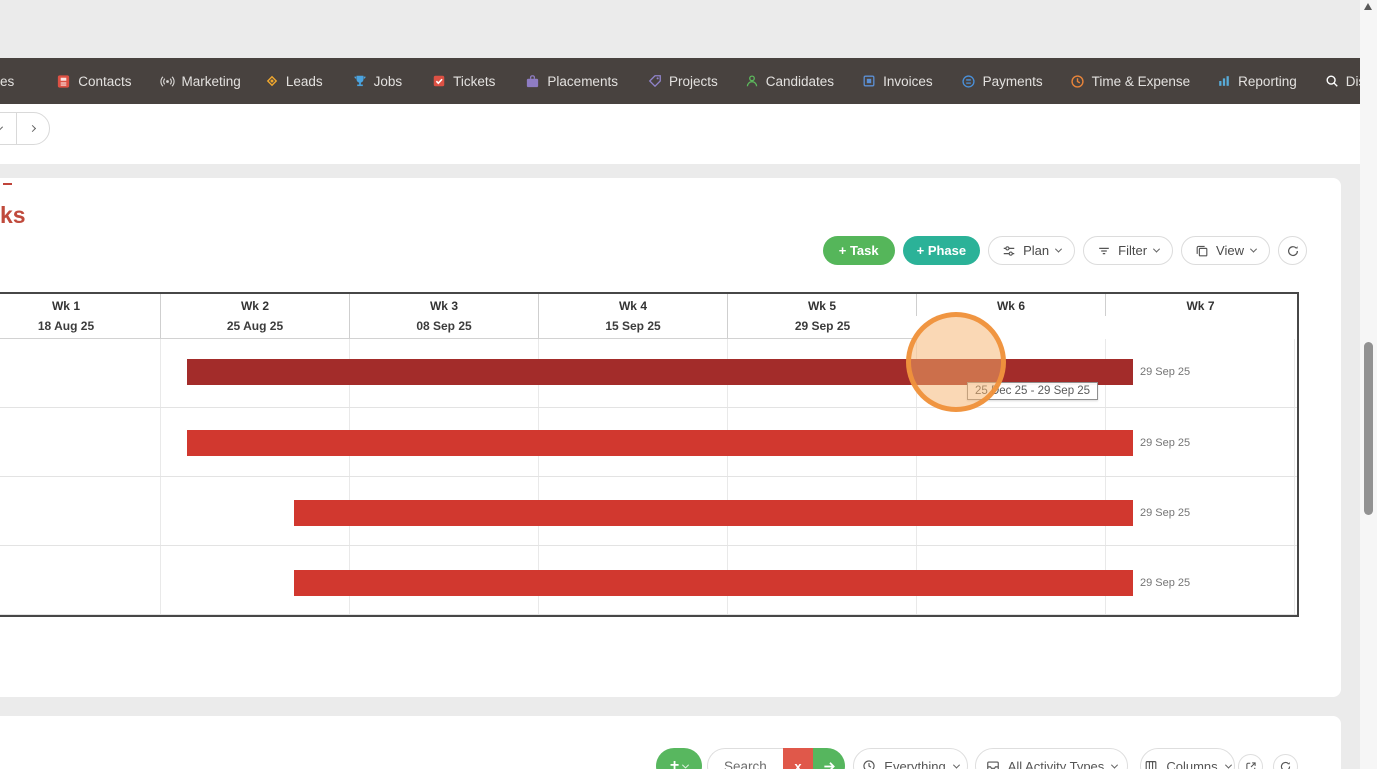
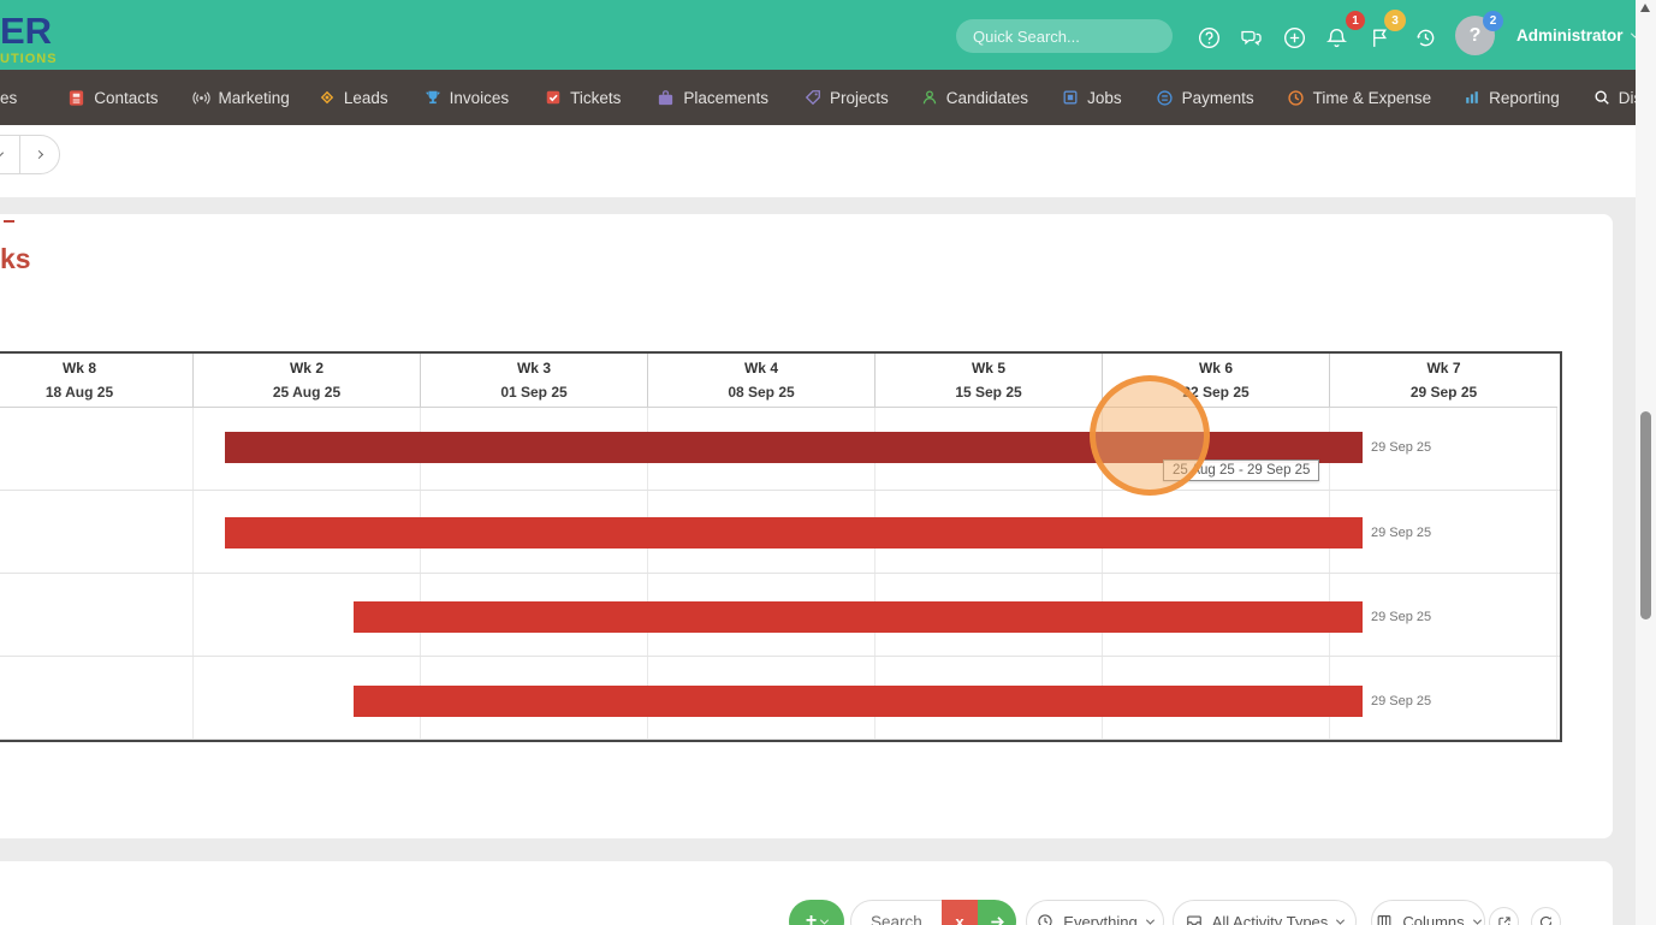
+ ER
+ UTIONS
+ Quick Search...
+ 1
+ 3
+ ?
+ 2
+ Administrator
  es
  Contacts
  Marketing
  Leads
- Jobs
+ Invoices
  Tickets
  Placements
  Projects
  Candidates
- Invoices
+ Jobs
  Payments
  Time & Expense
  Reporting
  ks
- + Task
- + Phase
- Plan
- Filter
- View
- Wk 1
+ Wk 8
  Wk 2
  Wk 3
  Wk 4
  Wk 5
  Wk 6
  Wk 7
  18 Aug 25
  25 Aug 25
+ 01 Sep 25
  08 Sep 25
  15 Sep 25
+ 22 Sep 25
  29 Sep 25
  29 Sep 25
  29 Sep 25
  29 Sep 25
  29 Sep 25
- 25 Dec 25 - 29 Sep 25
+ 25 Aug 25 - 29 Sep 25
  +
  Search...
  x
  Everything
  All Activity Types
  Columns
